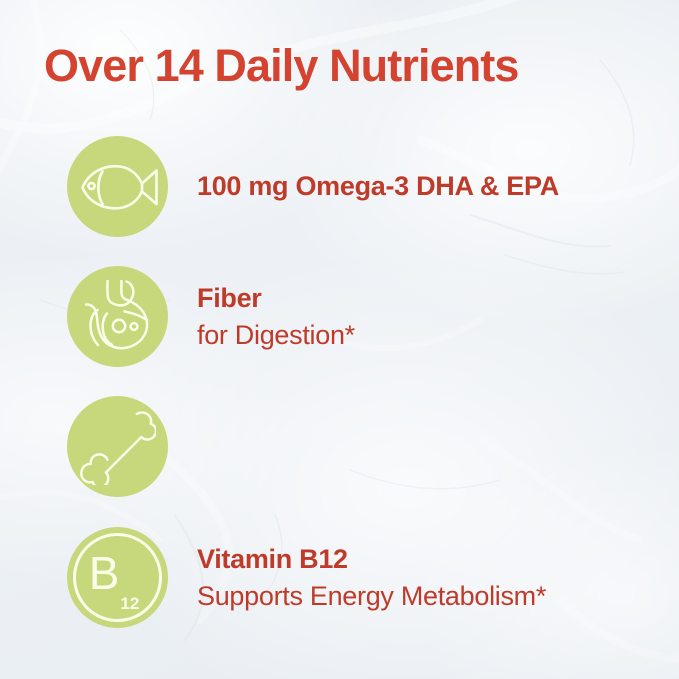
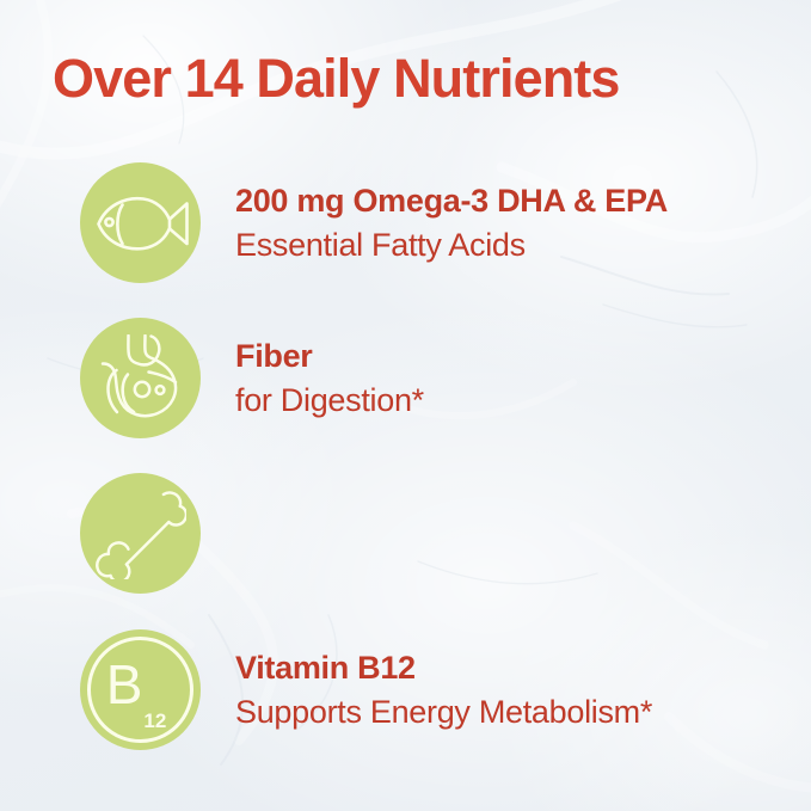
  Over 14 Daily Nutrients
- 100 mg Omega-3 DHA & EPA
+ 200 mg Omega-3 DHA & EPA
+ Essential Fatty Acids
  Fiber
  for Digestion*
  B12
  Vitamin B12
  Supports Energy Metabolism*
